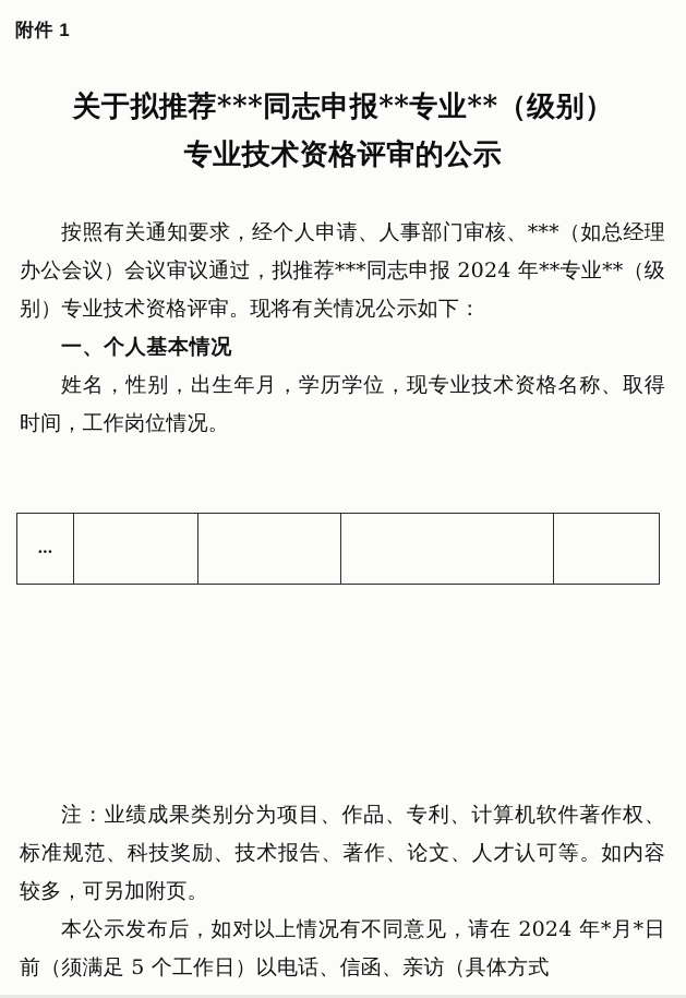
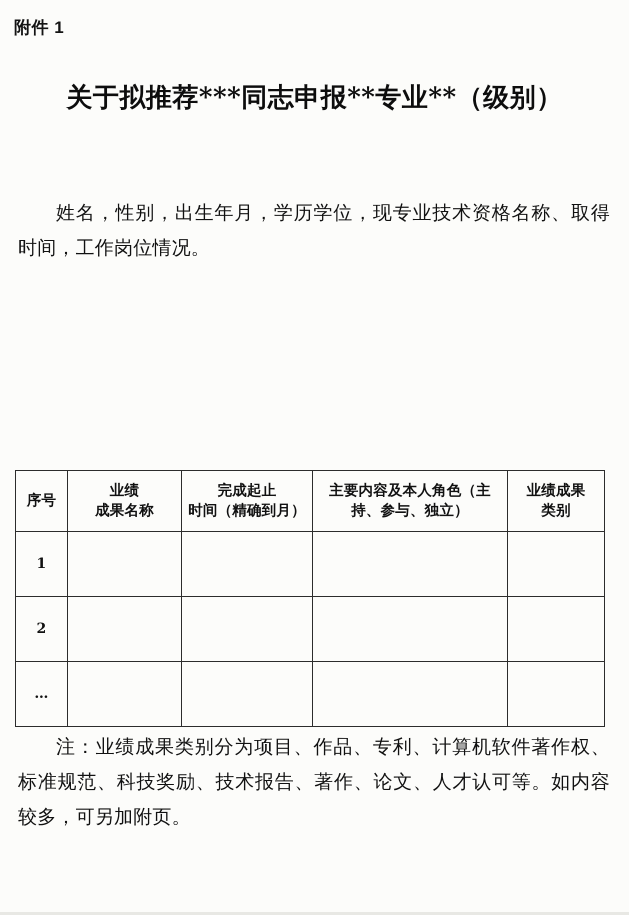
  附件 1
  关于拟推荐***同志申报**专业**（级别）
- 专业技术资格评审的公示
- 按照有关通知要求，经个人申请、人事部门审核、***（如总经理办公会议）会议审议通过，拟推荐***同志申报 2024 年**专业**（级别）专业技术资格评审。现将有关情况公示如下：
- 一、个人基本情况
  姓名，性别，出生年月，学历学位，现专业技术资格名称、取得时间，工作岗位情况。
+ 序号	业绩 成果名称	完成起止 时间（精确到月）	主要内容及本人角色（主 持、参与、独立）	业绩成果 类别
+ 1
+ 2
  …
  注：业绩成果类别分为项目、作品、专利、计算机软件著作权、标准规范、科技奖励、技术报告、著作、论文、人才认可等。如内容较多，可另加附页。
- 本公示发布后，如对以上情况有不同意见，请在 2024 年*月*日前（须满足 5 个工作日）以电话、信函、亲访（具体方式
